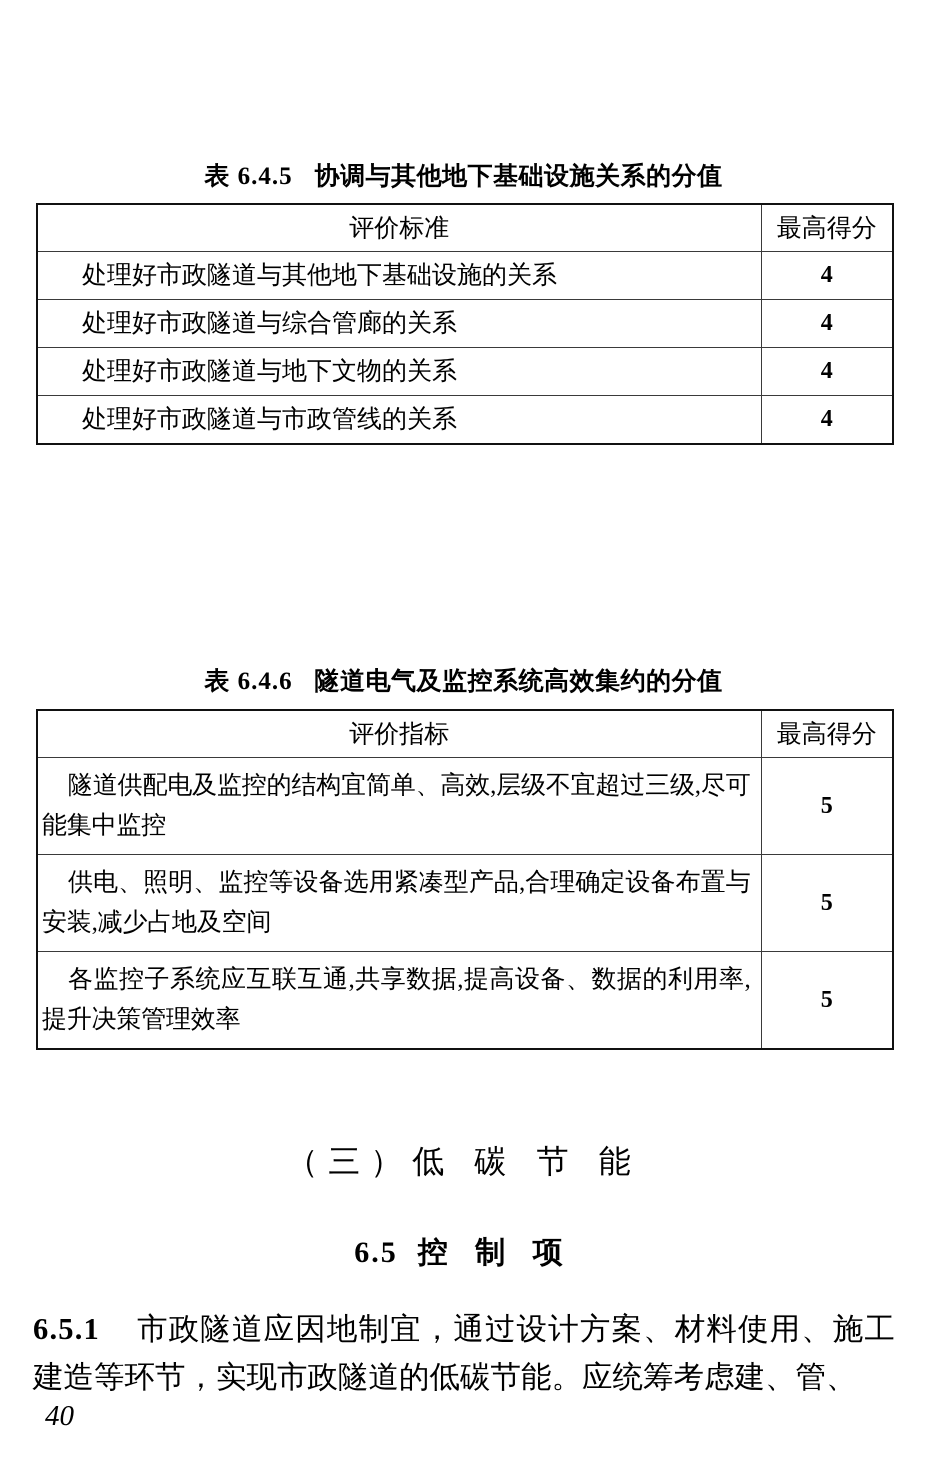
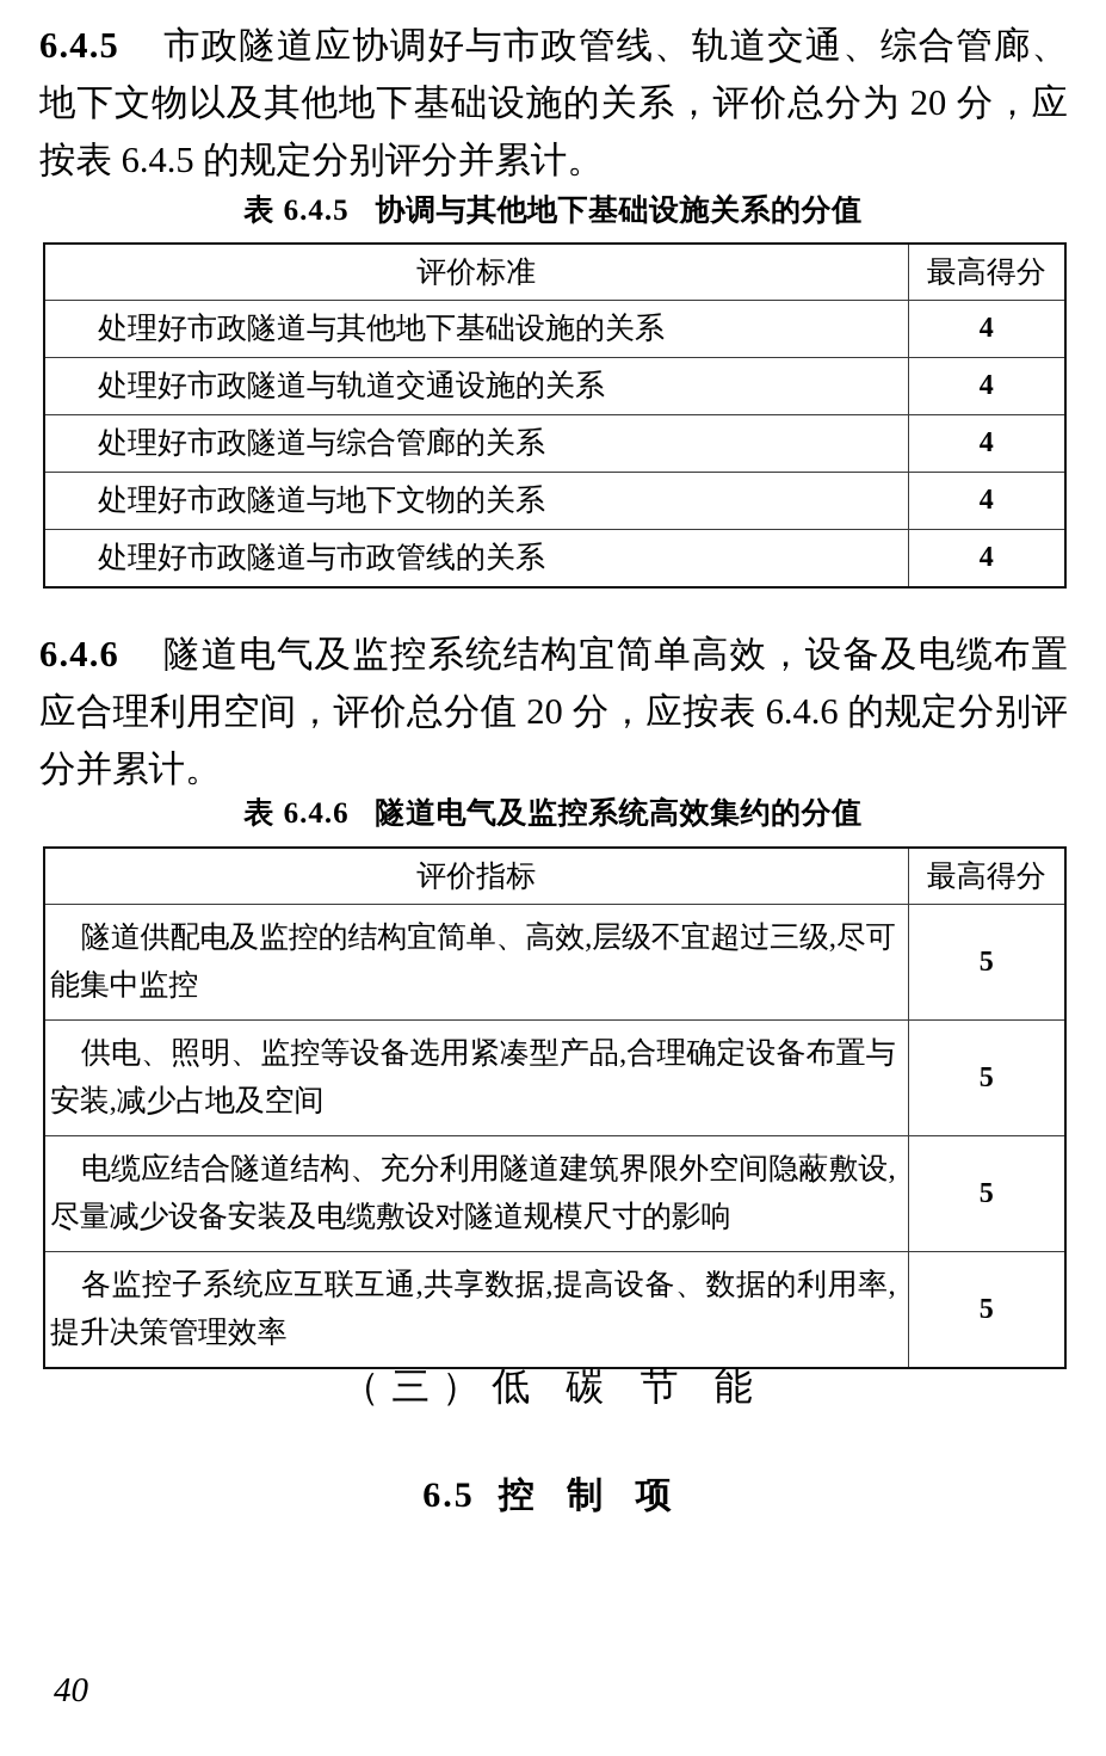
+ 6.4.5 市政隧道应协调好与市政管线、轨道交通、综合管廊、地下文物以及其他地下基础设施的关系，评价总分为 20 分，应按表 6.4.5 的规定分别评分并累计。
  表 6.4.5 协调与其他地下基础设施关系的分值
  评价标准	最高得分
  处理好市政隧道与其他地下基础设施的关系	4
+ 处理好市政隧道与轨道交通设施的关系	4
  处理好市政隧道与综合管廊的关系	4
  处理好市政隧道与地下文物的关系	4
  处理好市政隧道与市政管线的关系	4
+ 6.4.6 隧道电气及监控系统结构宜简单高效，设备及电缆布置应合理利用空间，评价总分值 20 分，应按表 6.4.6 的规定分别评分并累计。
  表 6.4.6 隧道电气及监控系统高效集约的分值
  评价指标	最高得分
  隧道供配电及监控的结构宜简单、高效,层级不宜超过三级,尽可能集中监控	5
  供电、照明、监控等设备选用紧凑型产品,合理确定设备布置与安装,减少占地及空间	5
+ 电缆应结合隧道结构、充分利用隧道建筑界限外空间隐蔽敷设,尽量减少设备安装及电缆敷设对隧道规模尺寸的影响	5
  各监控子系统应互联互通,共享数据,提高设备、数据的利用率,提升决策管理效率	5
  （三）低 碳 节 能
  6.5 控 制 项
- 6.5.1 市政隧道应因地制宜，通过设计方案、材料使用、施工建造等环节，实现市政隧道的低碳节能。应统筹考虑建、管、
  40
